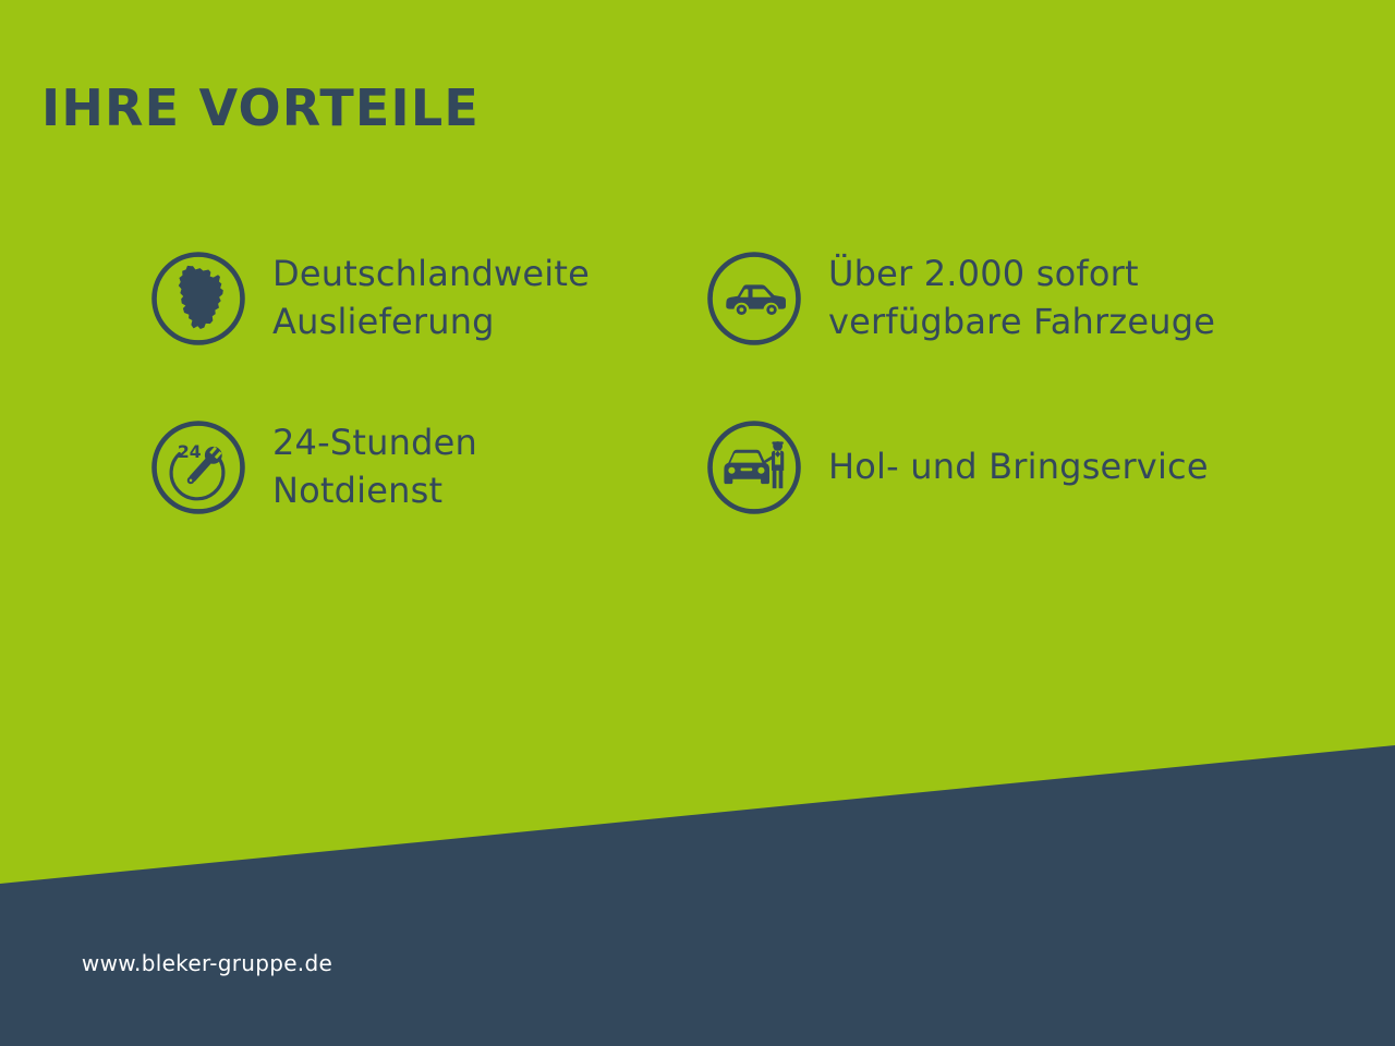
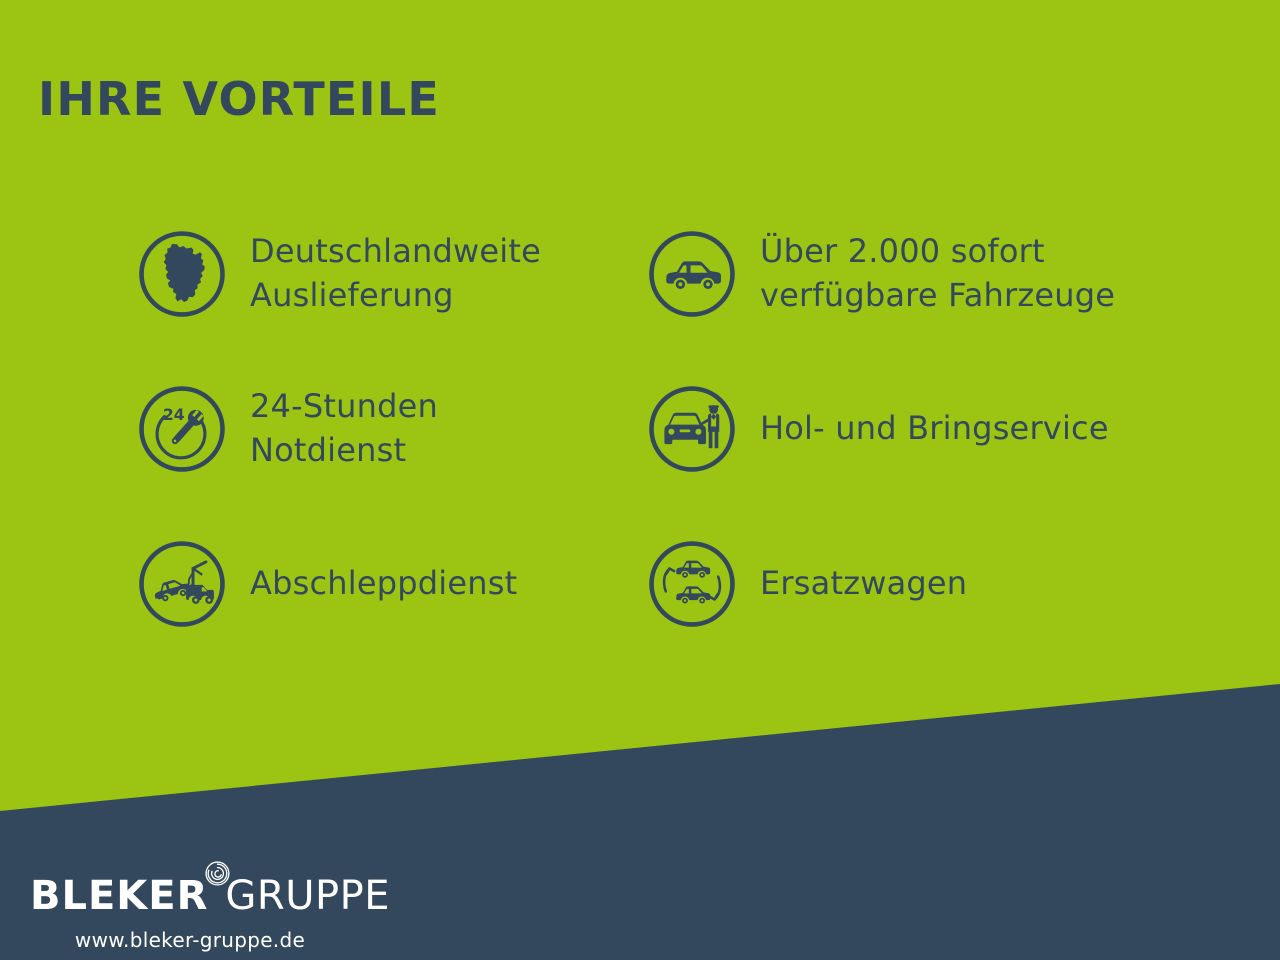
  IHRE VORTEILE
  Deutschlandweite
  Auslieferung
  Über 2.000 sofort
  verfügbare Fahrzeuge
  24
  24-Stunden
  Notdienst
  Hol- und Bringservice
+ Abschleppdienst
+ Ersatzwagen
+ BLEKER
+ GRUPPE
  www.bleker-gruppe.de
